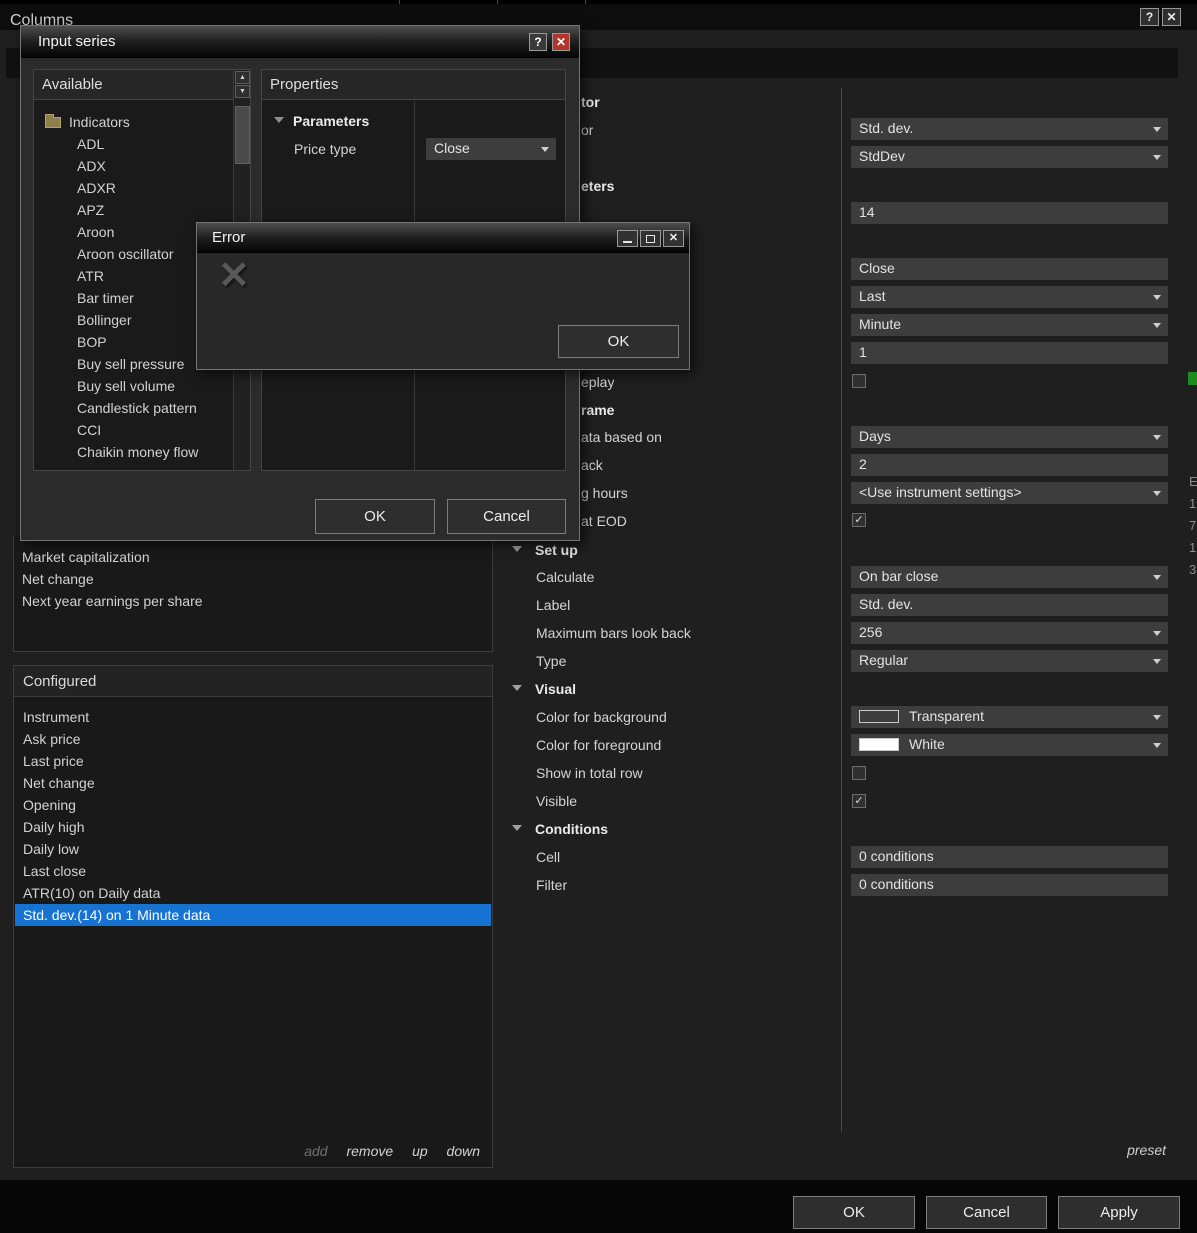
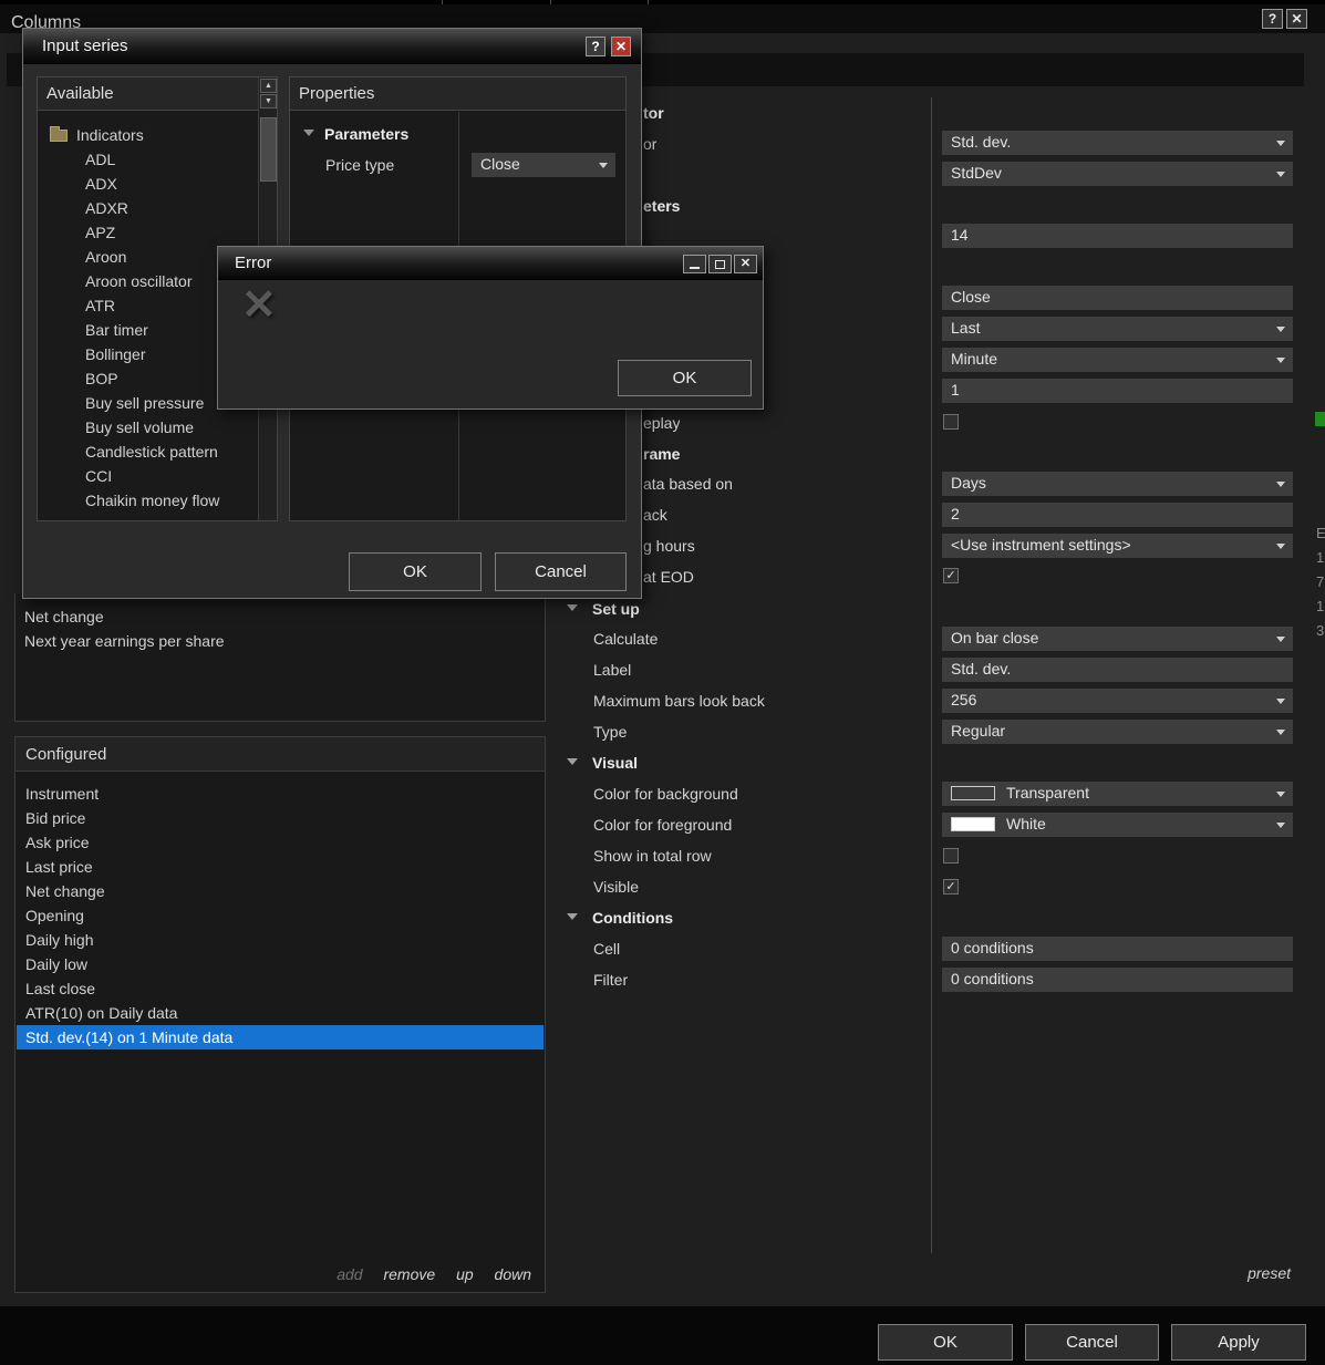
  Columns
  ?
  ✕
- Market capitalization
  Net change
  Next year earnings per share
  Configured
  Instrument
+ Bid price
  Ask price
  Last price
  Net change
  Opening
  Daily high
  Daily low
  Last close
  ATR(10) on Daily data
  Std. dev.(14) on 1 Minute data
  add remove up down
  tor
  or
  eters
  eplay
  rame
  ata based on
  ack
  g hours
  at EOD
  Set up
  Visual
  Conditions
  Calculate
  Label
  Maximum bars look back
  Type
  Color for background
  Color for foreground
  Show in total row
  Visible
  Cell
  Filter
  Std. dev.
  StdDev
  14
  Close
  Last
  Minute
  1
  Days
  2
  <Use instrument settings>
  ✓
  On bar close
  Std. dev.
  256
  Regular
  Transparent
  White
  ✓
  0 conditions
  0 conditions
  preset
  OK
  Cancel
  Apply
  Input series
  ?
  ✕
  Available
  Indicators
  ADL
  ADX
  ADXR
  APZ
  Aroon
  Aroon oscillator
  ATR
  Bar timer
  Bollinger
  BOP
  Buy sell pressure
  Buy sell volume
  Candlestick pattern
  CCI
  Chaikin money flow
  Properties
  Parameters
  Price type
  Close
  OK
  Cancel
  Error
  ✕
  ✕
  OK
  E
  1
  7
  1
  3
